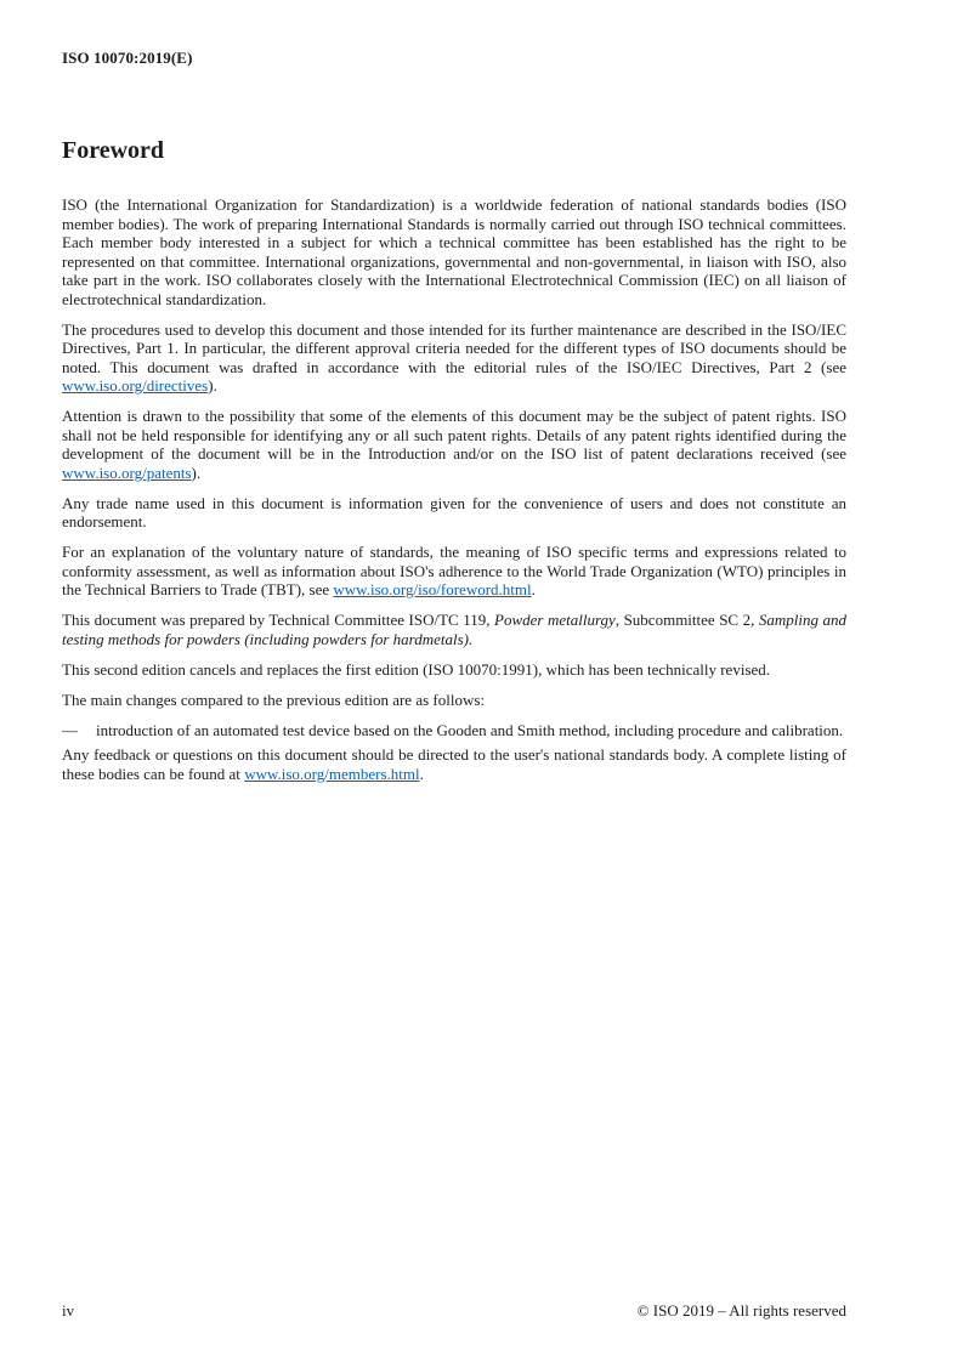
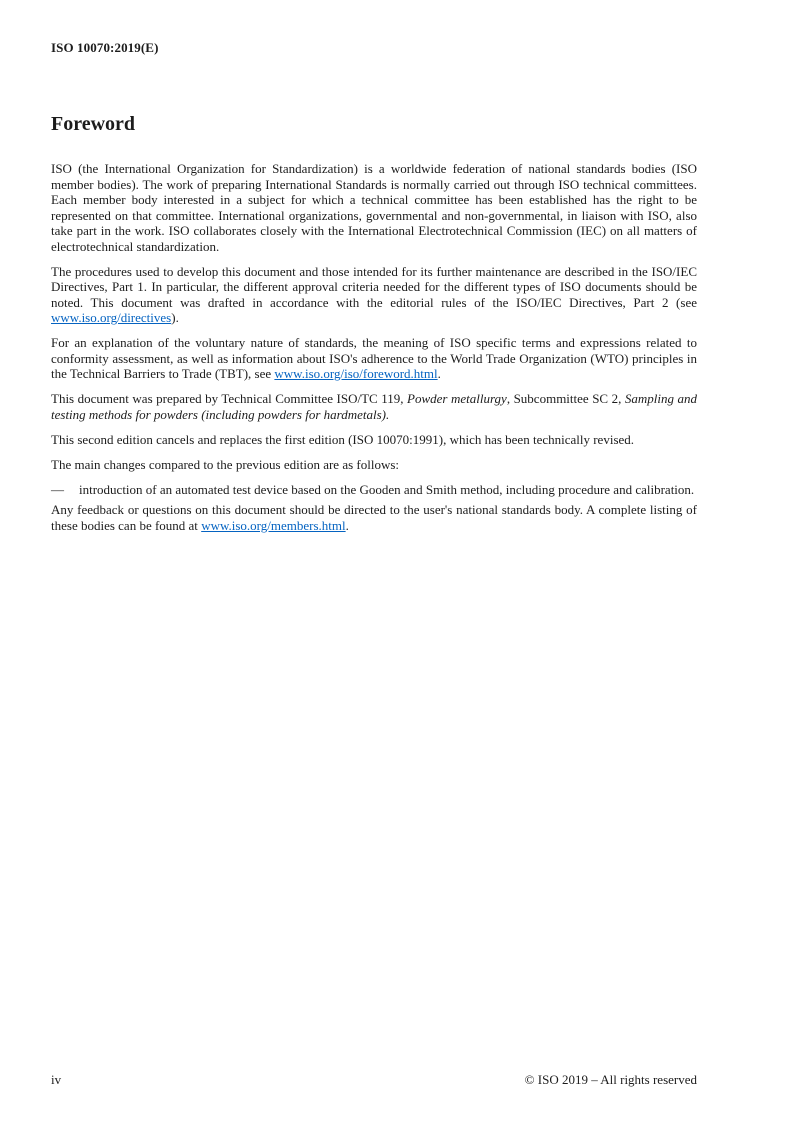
  ISO 10070:2019(E)
  Foreword
- ISO (the International Organization for Standardization) is a worldwide federation of national standards bodies (ISO member bodies). The work of preparing International Standards is normally carried out through ISO technical committees. Each member body interested in a subject for which a technical committee has been established has the right to be represented on that committee. International organizations, governmental and non-governmental, in liaison with ISO, also take part in the work. ISO collaborates closely with the International Electrotechnical Commission (IEC) on all liaison of electrotechnical standardization.
+ ISO (the International Organization for Standardization) is a worldwide federation of national standards bodies (ISO member bodies). The work of preparing International Standards is normally carried out through ISO technical committees. Each member body interested in a subject for which a technical committee has been established has the right to be represented on that committee. International organizations, governmental and non-governmental, in liaison with ISO, also take part in the work. ISO collaborates closely with the International Electrotechnical Commission (IEC) on all matters of electrotechnical standardization.
  The procedures used to develop this document and those intended for its further maintenance are described in the ISO/IEC Directives, Part 1. In particular, the different approval criteria needed for the different types of ISO documents should be noted. This document was drafted in accordance with the editorial rules of the ISO/IEC Directives, Part 2 (see www.iso.org/directives).
- Attention is drawn to the possibility that some of the elements of this document may be the subject of patent rights. ISO shall not be held responsible for identifying any or all such patent rights. Details of any patent rights identified during the development of the document will be in the Introduction and/or on the ISO list of patent declarations received (see www.iso.org/patents).
- Any trade name used in this document is information given for the convenience of users and does not constitute an endorsement.
  For an explanation of the voluntary nature of standards, the meaning of ISO specific terms and expressions related to conformity assessment, as well as information about ISO's adherence to the World Trade Organization (WTO) principles in the Technical Barriers to Trade (TBT), see www.iso.org/iso/foreword.html.
  This document was prepared by Technical Committee ISO/TC 119, Powder metallurgy, Subcommittee SC 2, Sampling and testing methods for powders (including powders for hardmetals).
  This second edition cancels and replaces the first edition (ISO 10070:1991), which has been technically revised.
  The main changes compared to the previous edition are as follows:
  —
  introduction of an automated test device based on the Gooden and Smith method, including procedure and calibration.
  Any feedback or questions on this document should be directed to the user's national standards body. A complete listing of these bodies can be found at www.iso.org/members.html.
  iv
  © ISO 2019 – All rights reserved
